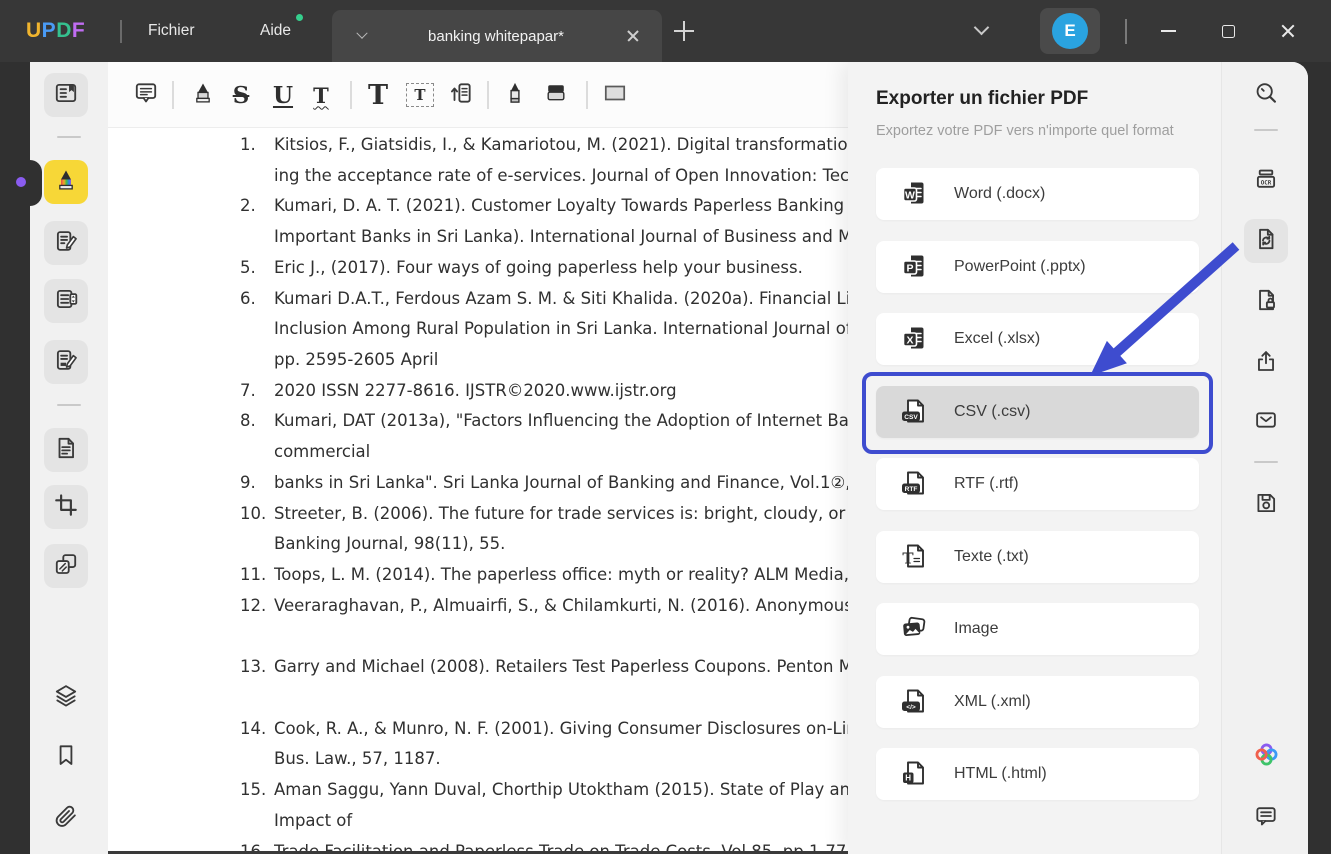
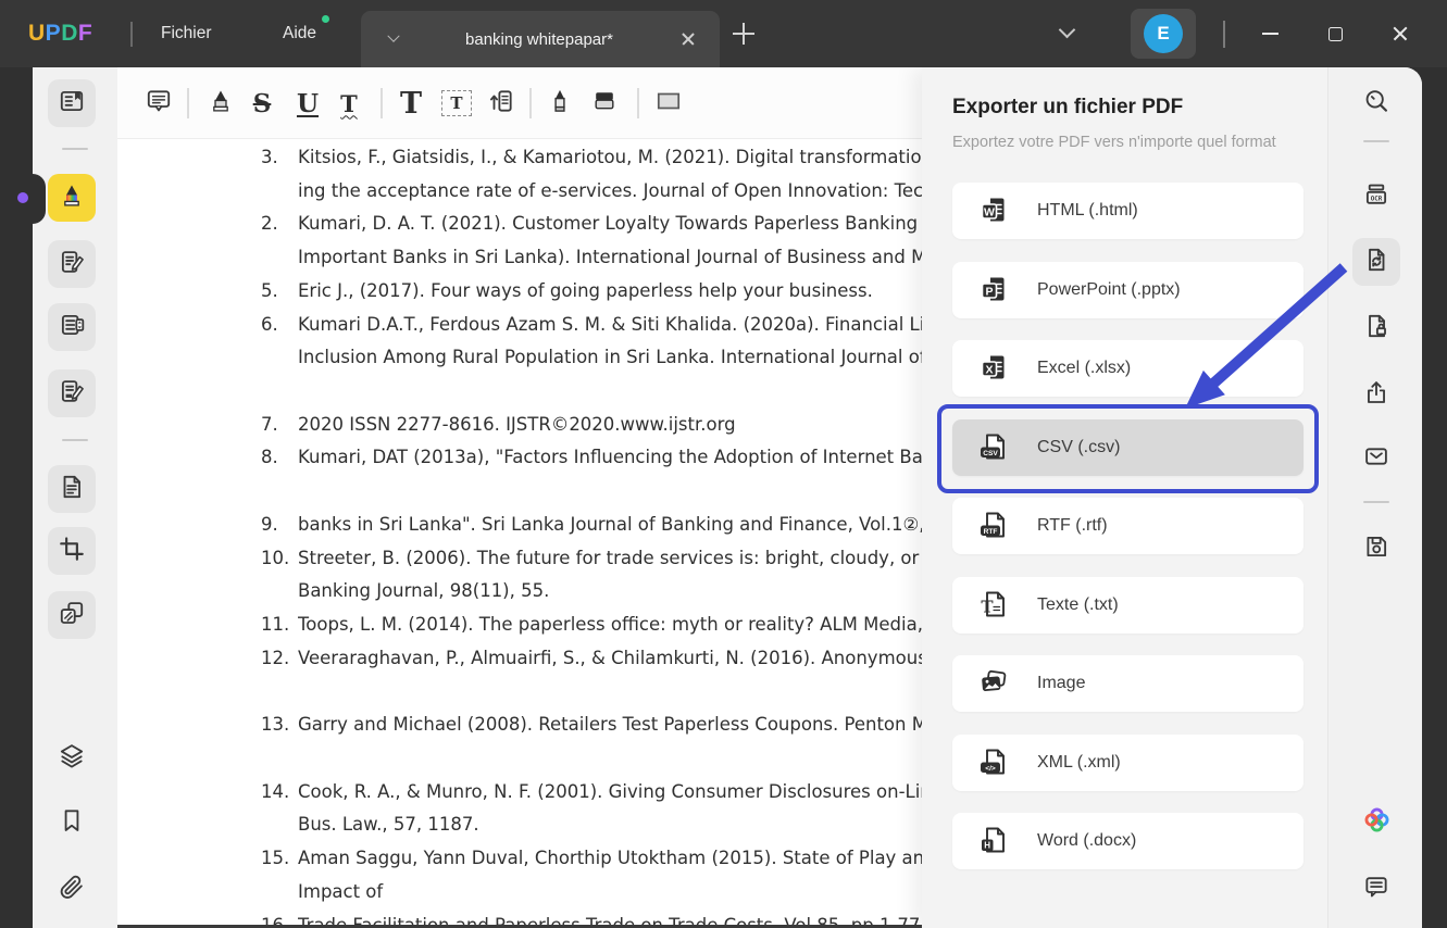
  U
  P
  D
  F
  Fichier
  Aide
  banking whitepapar*
  E
  S
  U
  T
  T
  T
- 1.
+ 3.
  Kitsios, F., Giatsidis, I., & Kamariotou, M. (2021). Digital transformatio
  ing the acceptance rate of e-services. Journal of Open Innovation: Tec
  2.
  Kumari, D. A. T. (2021). Customer Loyalty Towards Paperless Banking
  Important Banks in Sri Lanka). International Journal of Business and M
  5.
  Eric J., (2017). Four ways of going paperless help your business.
  6.
  Kumari D.A.T., Ferdous Azam S. M. & Siti Khalida. (2020a). Financial L
  Inclusion Among Rural Population in Sri Lanka. International Journal o
- pp. 2595-2605 April
  7.
  2020 ISSN 2277-8616. IJSTR©2020.www.ijstr.org
  8.
  Kumari, DAT (2013a), "Factors Influencing the Adoption of Internet Ba
- commercial
  9.
  banks in Sri Lanka". Sri Lanka Journal of Banking and Finance, Vol.1②
  10.
  Streeter, B. (2006). The future for trade services is: bright, cloudy, or
  Banking Journal, 98(11), 55.
  11.
  Toops, L. M. (2014). The paperless office: myth or reality? ALM Media,
  12.
  Veeraraghavan, P., Almuairfi, S., & Chilamkurti, N. (2016). Anonymou
  13.
  Garry and Michael (2008). Retailers Test Paperless Coupons. Penton M
  14.
  Cook, R. A., & Munro, N. F. (2001). Giving Consumer Disclosures on-Li
  Bus. Law., 57, 1187.
  15.
  Aman Saggu, Yann Duval, Chorthip Utoktham (2015). State of Play an
  Impact of
  Exporter un fichier PDF
  Exportez votre PDF vers n'importe quel format
  W
- Word (.docx)
+ HTML (.html)
  P
  PowerPoint (.pptx)
  X
  Excel (.xlsx)
  CSV (.csv)
  RTF (.rtf)
  T
  Texte (.txt)
  Image
  XML (.xml)
  H
- HTML (.html)
+ Word (.docx)
